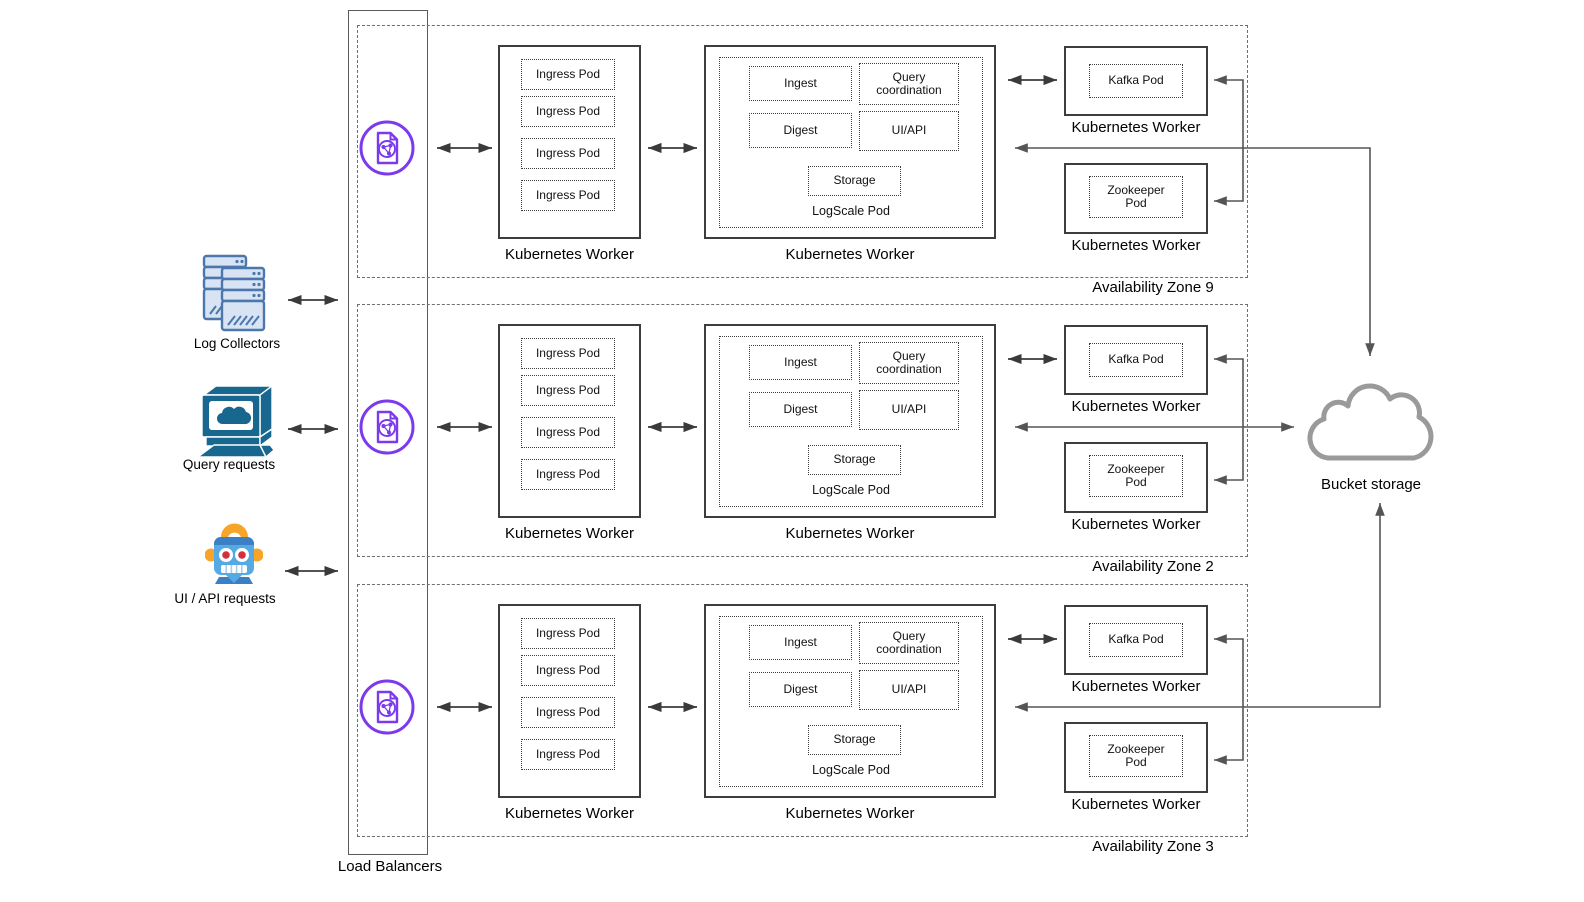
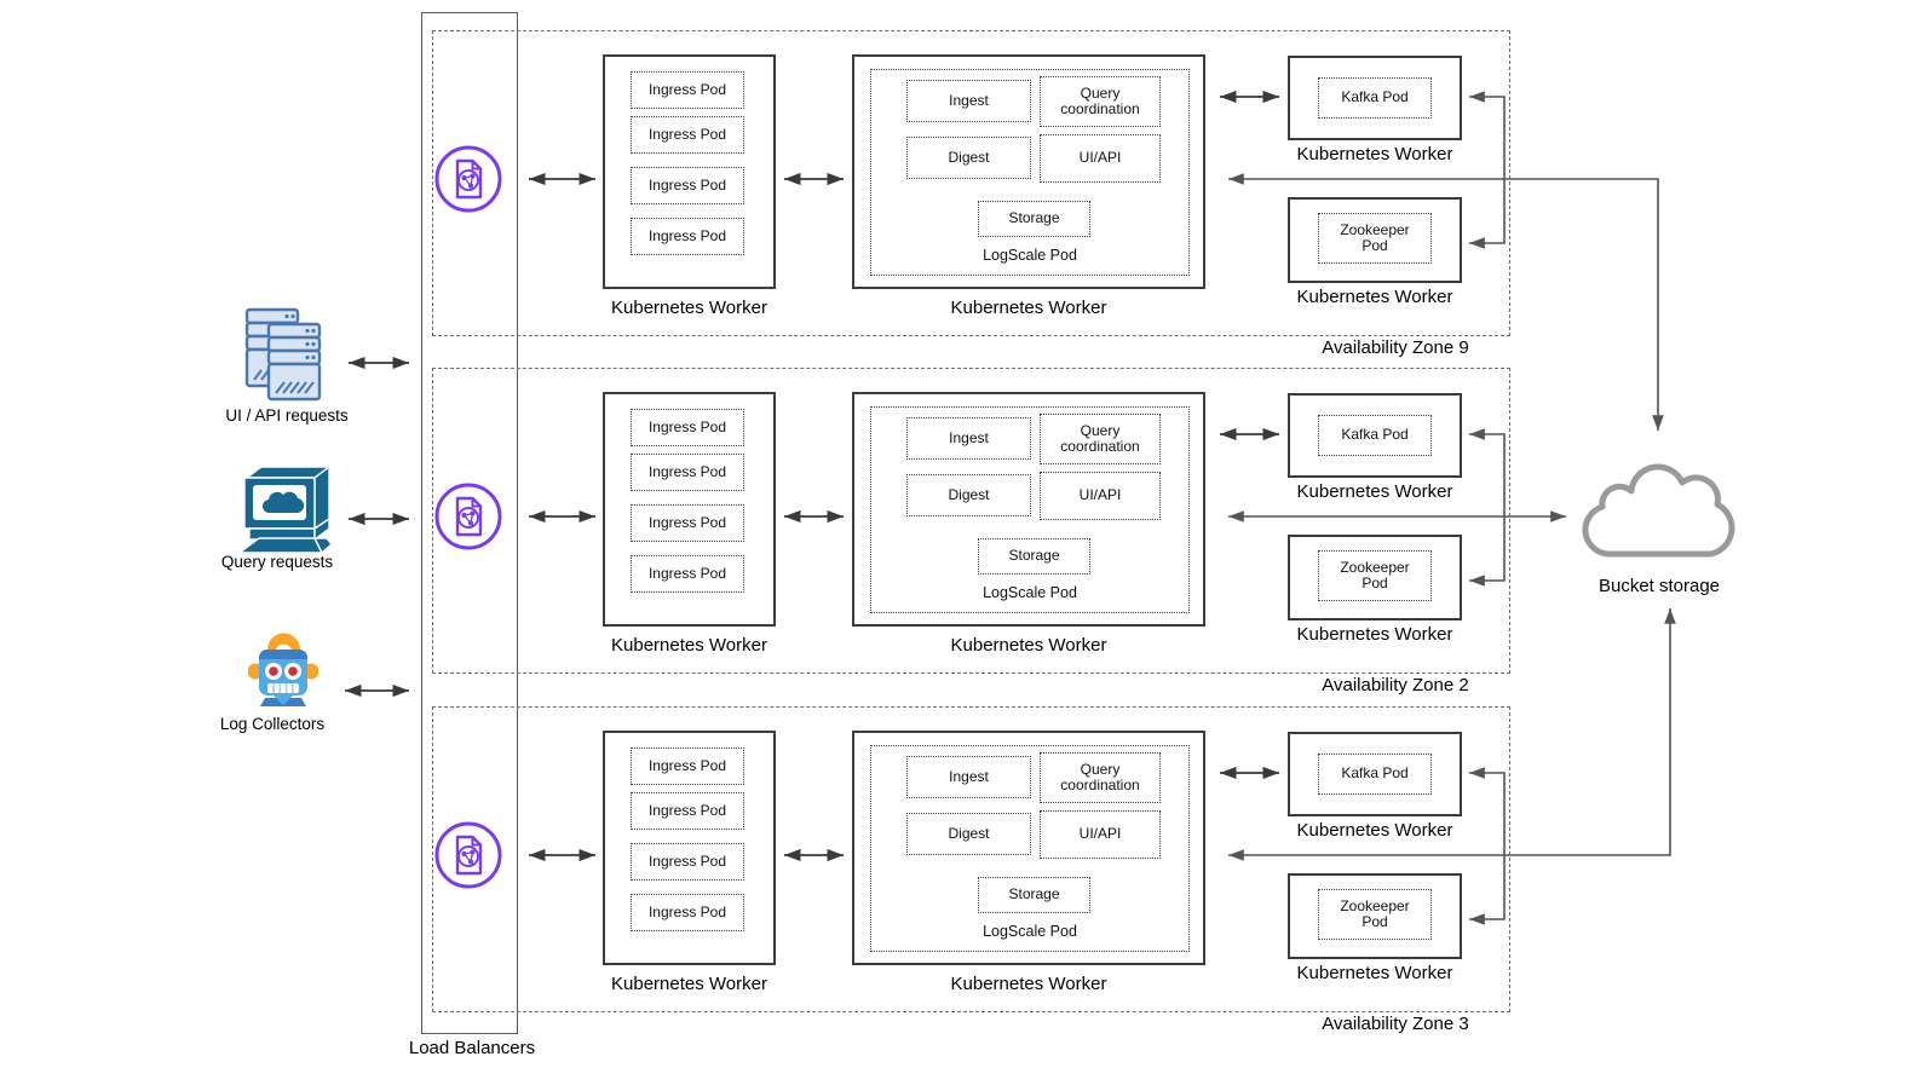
- Log Collectors
+ UI / API requests
  Query requests
- UI / API requests
+ Log Collectors
  Load Balancers
  Ingress Pod
  Ingress Pod
  Ingress Pod
  Ingress Pod
  Kubernetes Worker
  Ingest
  Query coordination
  Digest
  UI/API
  Storage
  LogScale Pod
  Kubernetes Worker
  Kafka Pod
  Kubernetes Worker
  Zookeeper Pod
  Kubernetes Worker
  Availability Zone 9
  Ingress Pod
  Ingress Pod
  Ingress Pod
  Ingress Pod
  Kubernetes Worker
  Ingest
  Query coordination
  Digest
  UI/API
  Storage
  LogScale Pod
  Kubernetes Worker
  Kafka Pod
  Kubernetes Worker
  Zookeeper Pod
  Kubernetes Worker
  Availability Zone 2
  Ingress Pod
  Ingress Pod
  Ingress Pod
  Ingress Pod
  Kubernetes Worker
  Ingest
  Query coordination
  Digest
  UI/API
  Storage
  LogScale Pod
  Kubernetes Worker
  Kafka Pod
  Kubernetes Worker
  Zookeeper Pod
  Kubernetes Worker
  Availability Zone 3
  Bucket storage
